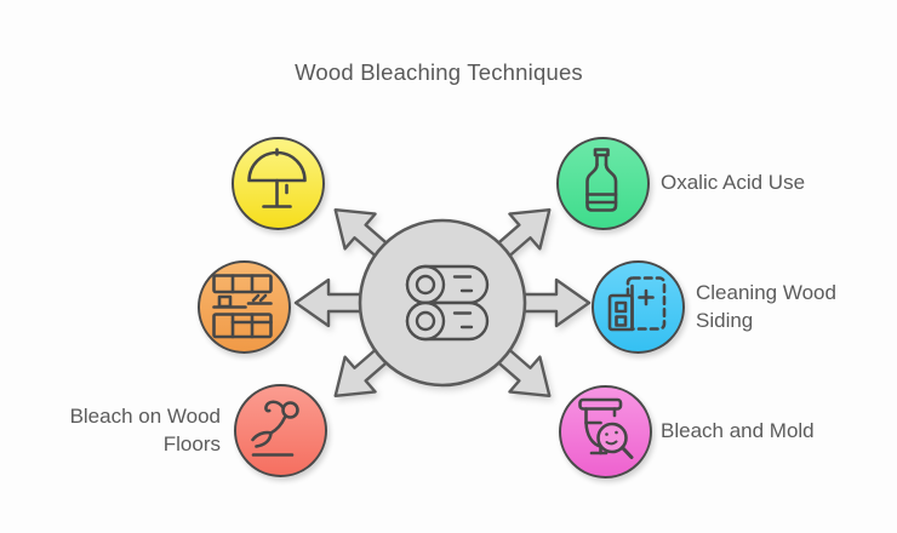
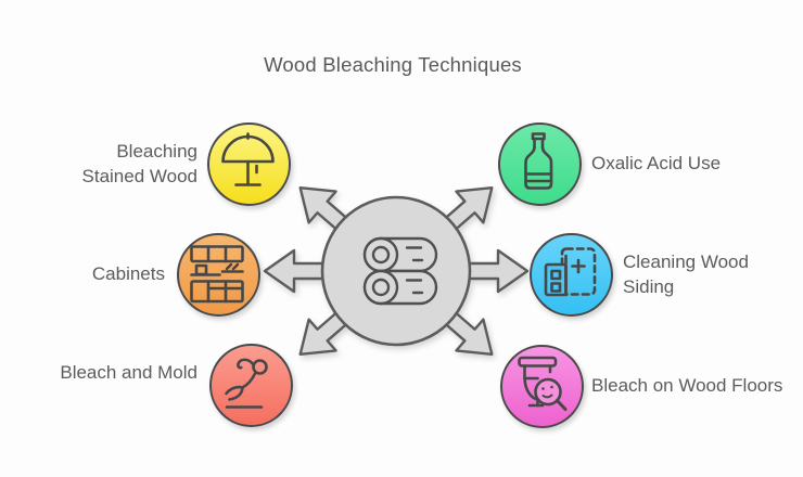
  Wood Bleaching Techniques
+ Bleaching Stained Wood
+ Cabinets
- Bleach on Wood Floors
+ Bleach and Mold
  Oxalic Acid Use
  Cleaning Wood Siding
- Bleach and Mold
+ Bleach on Wood Floors
